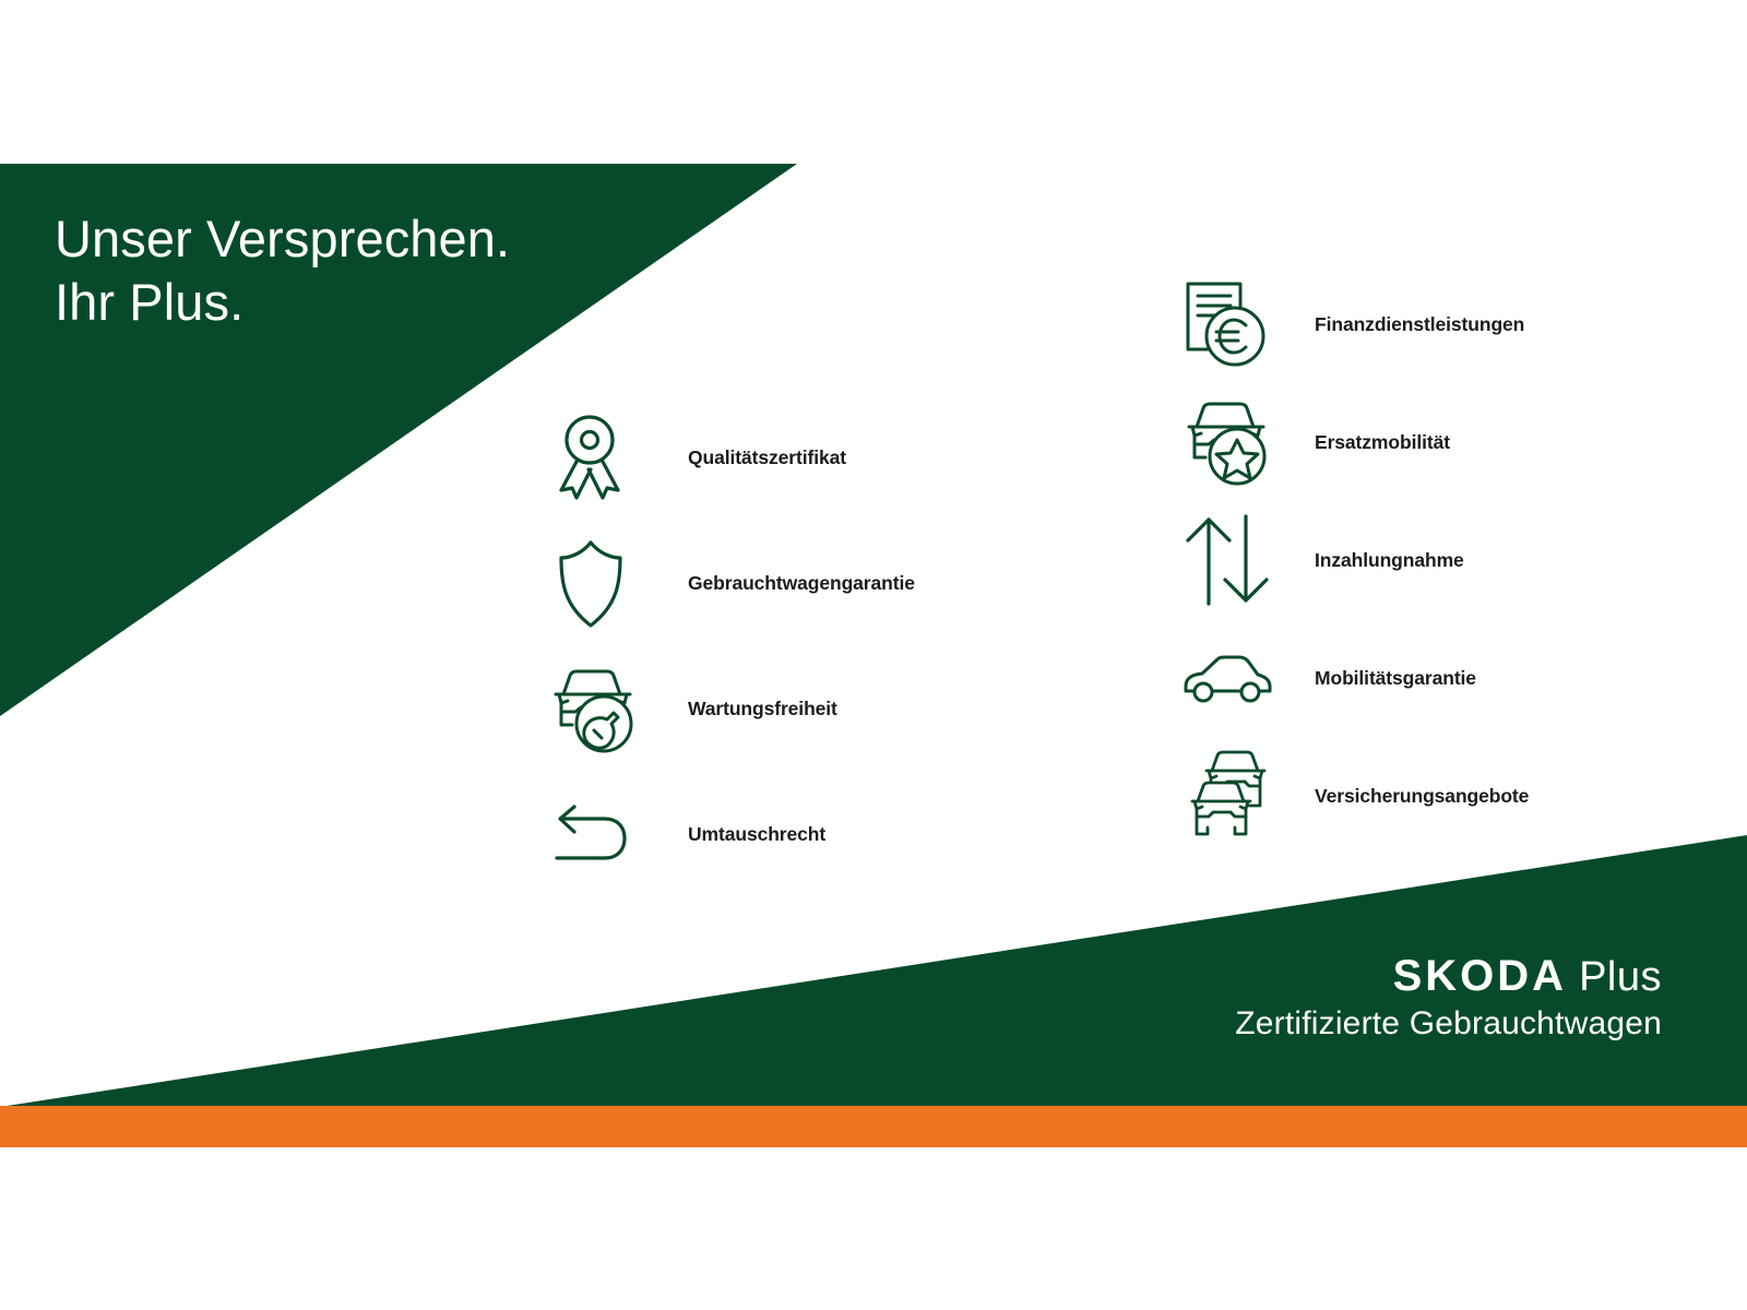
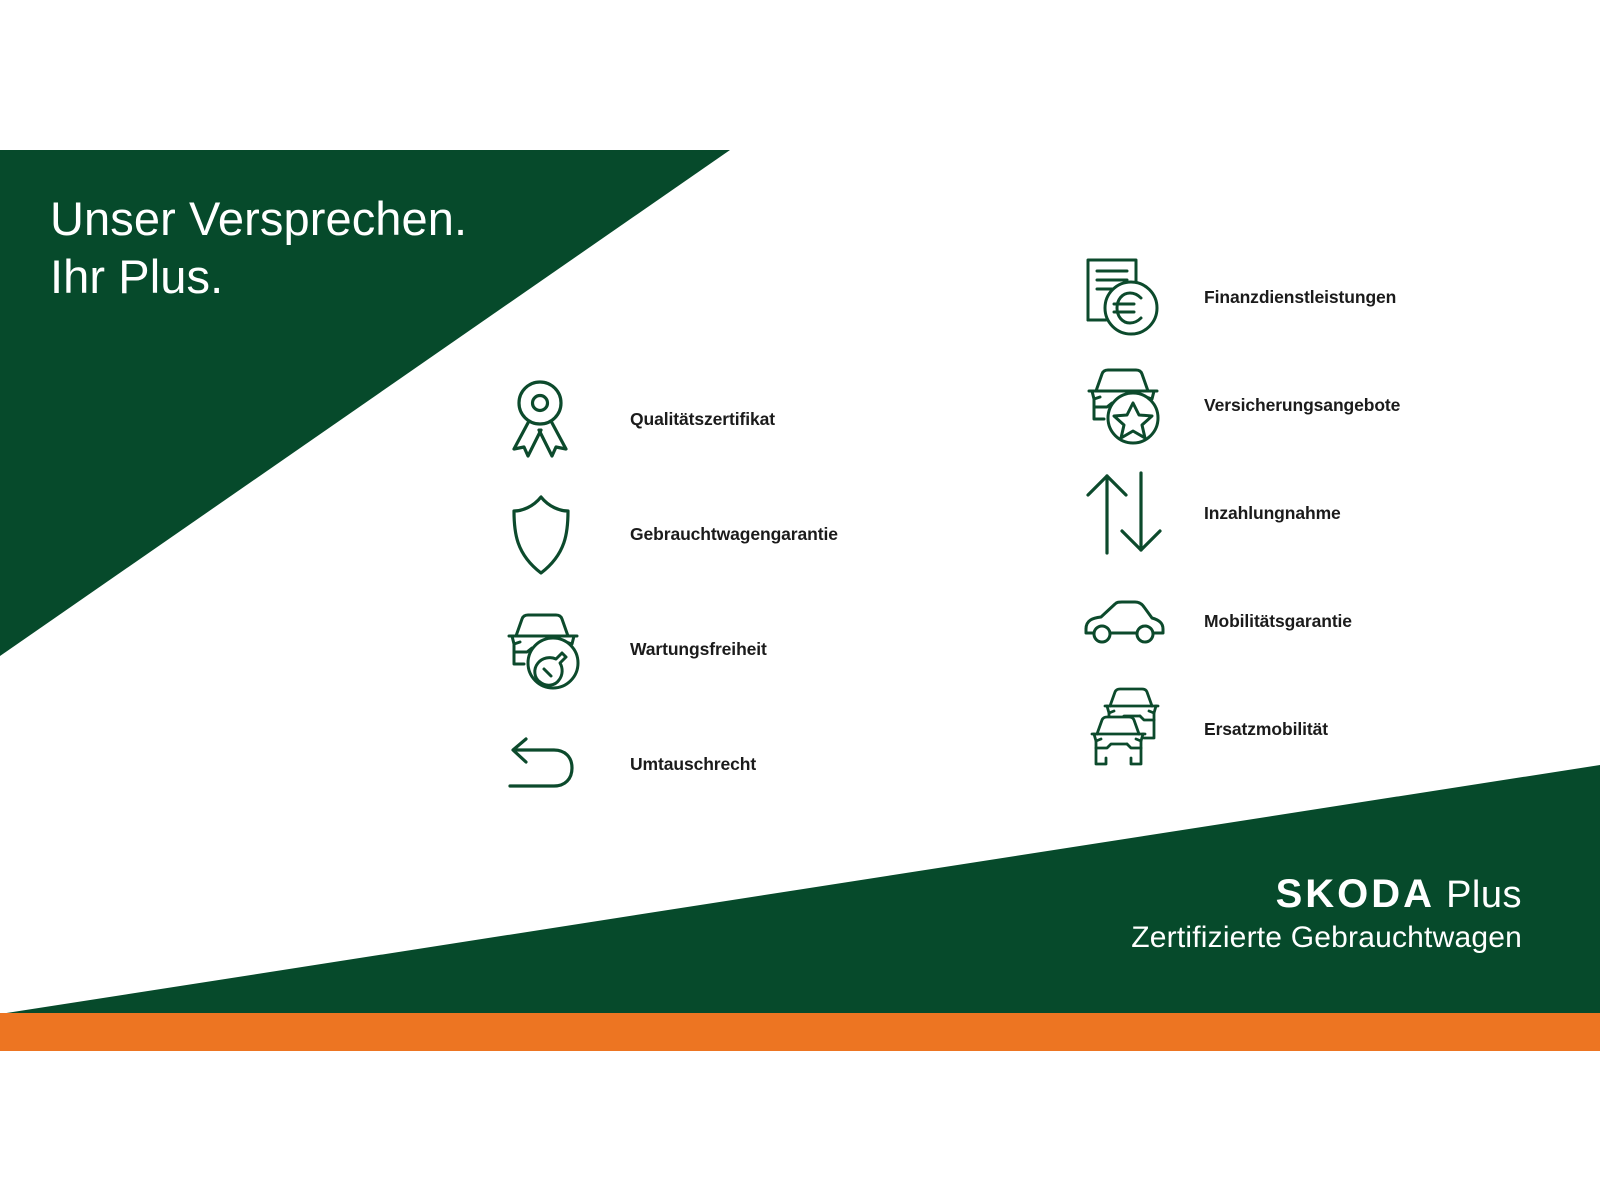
  Unser Versprechen.
  Ihr Plus.
  Qualitätszertifikat
  Gebrauchtwagengarantie
  Wartungsfreiheit
  Umtauschrecht
  Finanzdienstleistungen
- Ersatzmobilität
+ Versicherungsangebote
  Inzahlungnahme
  Mobilitätsgarantie
- Versicherungsangebote
+ Ersatzmobilität
  SKODA Plus
  Zertifizierte Gebrauchtwagen
